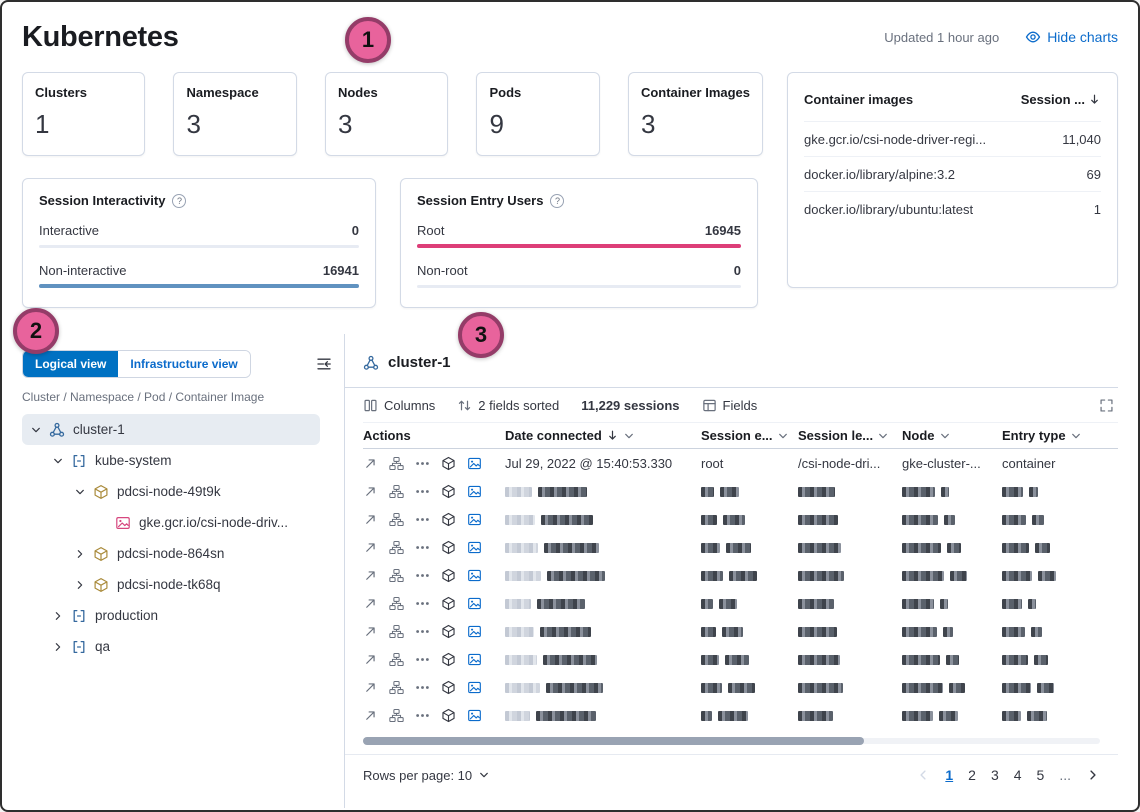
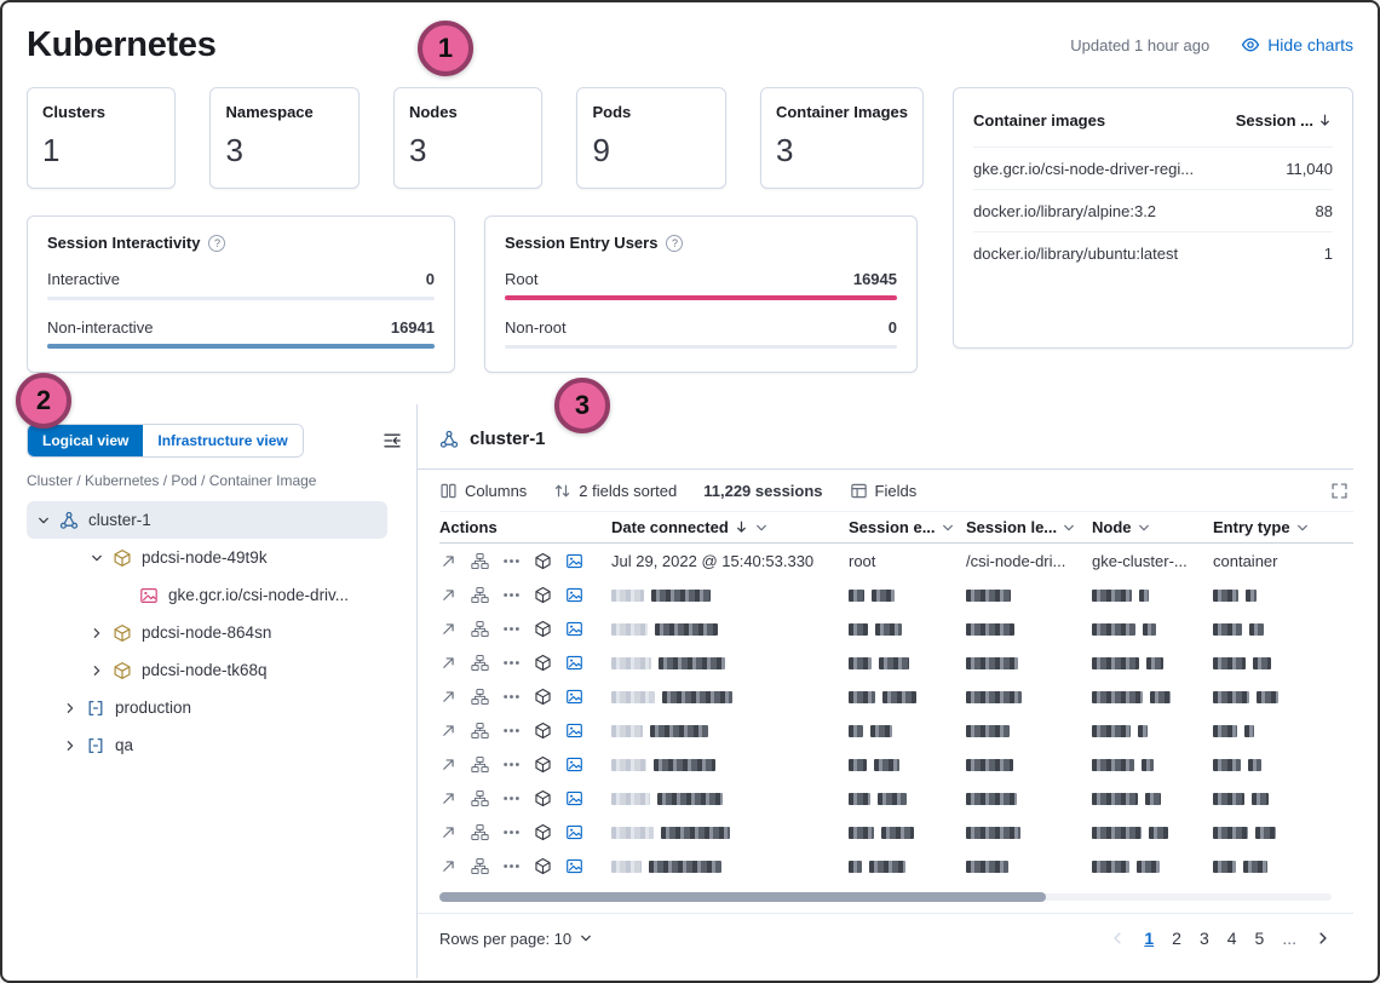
  Kubernetes
  Updated 1 hour ago
  Hide charts
  Clusters
  1
  Namespace
  3
  Nodes
  3
  Pods
  9
  Container Images
  3
  Session Interactivity
  ?
  Interactive
  0
  Non-interactive
  16941
  Session Entry Users
  ?
  Root
  16945
  Non-root
  0
  Container images
  Session ...
  gke.gcr.io/csi-node-driver-regi...
  11,040
  docker.io/library/alpine:3.2
- 69
+ 88
  docker.io/library/ubuntu:latest
  1
  Logical view
  Infrastructure view
- Cluster / Namespace / Pod / Container Image
+ Cluster / Kubernetes / Pod / Container Image
  cluster-1
- kube-system
  pdcsi-node-49t9k
  gke.gcr.io/csi-node-driv...
  pdcsi-node-864sn
  pdcsi-node-tk68q
  production
  qa
  cluster-1
  Columns
  2 fields sorted
  11,229 sessions
  Fields
  Actions
  Date connected
  Session e...
  Session le...
  Node
  Entry type
  Jul 29, 2022 @ 15:40:53.330
  root
  /csi-node-dri...
  gke-cluster-...
  container
  Rows per page: 10
  1
  2
  3
  4
  5
  ...
  1
  2
  3
